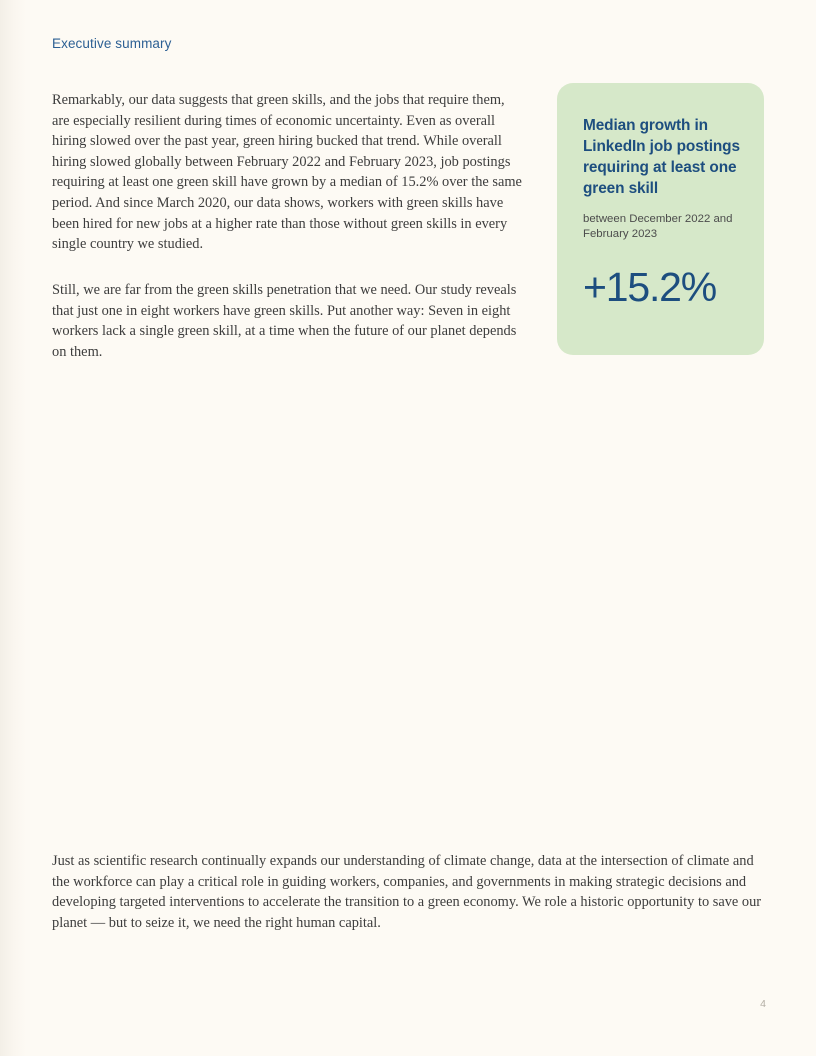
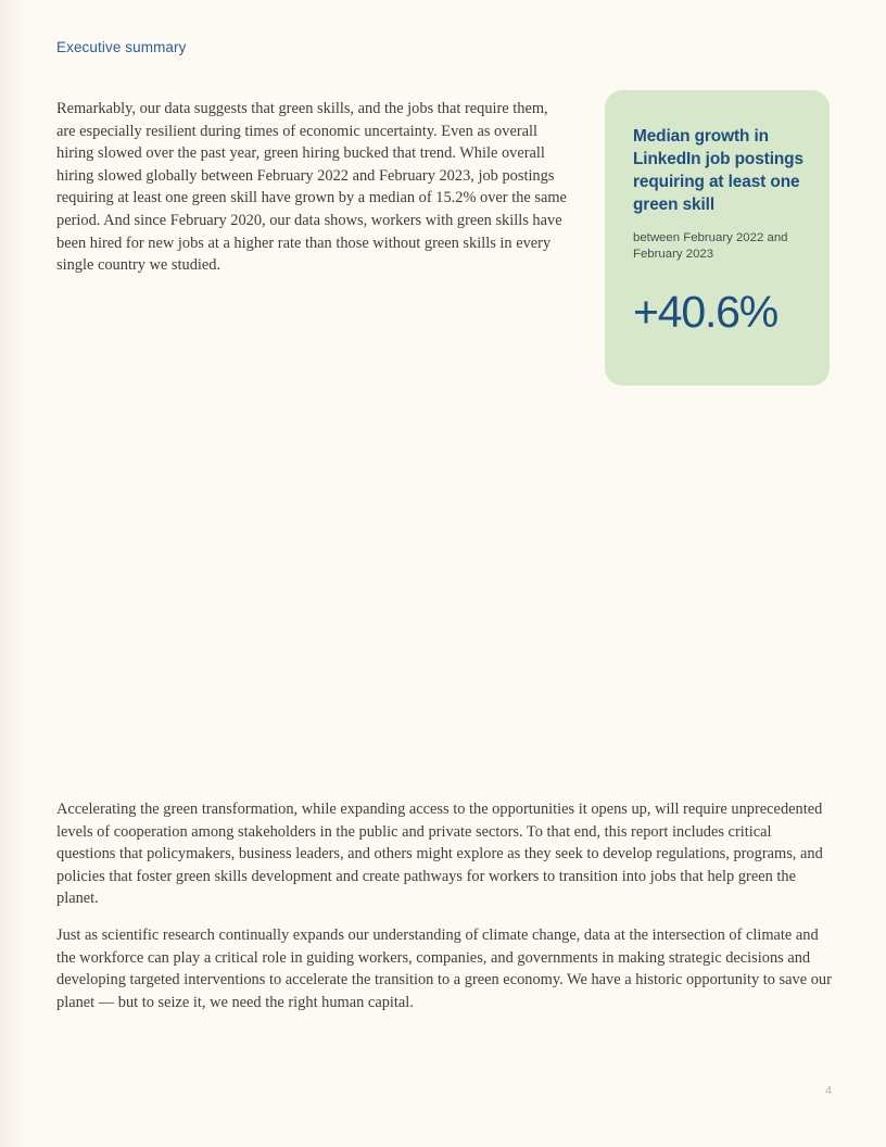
  Executive summary
- Remarkably, our data suggests that green skills, and the jobs that require them, are especially resilient during times of economic uncertainty. Even as overall hiring slowed over the past year, green hiring bucked that trend. While overall hiring slowed globally between February 2022 and February 2023, job postings requiring at least one green skill have grown by a median of 15.2% over the same period. And since March 2020, our data shows, workers with green skills have been hired for new jobs at a higher rate than those without green skills in every single country we studied.
+ Remarkably, our data suggests that green skills, and the jobs that require them, are especially resilient during times of economic uncertainty. Even as overall hiring slowed over the past year, green hiring bucked that trend. While overall hiring slowed globally between February 2022 and February 2023, job postings requiring at least one green skill have grown by a median of 15.2% over the same period. And since February 2020, our data shows, workers with green skills have been hired for new jobs at a higher rate than those without green skills in every single country we studied.
- Still, we are far from the green skills penetration that we need. Our study reveals that just one in eight workers have green skills. Put another way: Seven in eight workers lack a single green skill, at a time when the future of our planet depends on them.
  Median growth in LinkedIn job postings requiring at least one green skill
- between December 2022 and February 2023
+ between February 2022 and February 2023
- +15.2%
+ +40.6%
+ Accelerating the green transformation, while expanding access to the opportunities it opens up, will require unprecedented levels of cooperation among stakeholders in the public and private sectors. To that end, this report includes critical questions that policymakers, business leaders, and others might explore as they seek to develop regulations, programs, and policies that foster green skills development and create pathways for workers to transition into jobs that help green the planet.
- Just as scientific research continually expands our understanding of climate change, data at the intersection of climate and the workforce can play a critical role in guiding workers, companies, and governments in making strategic decisions and developing targeted interventions to accelerate the transition to a green economy. We role a historic opportunity to save our planet — but to seize it, we need the right human capital.
+ Just as scientific research continually expands our understanding of climate change, data at the intersection of climate and the workforce can play a critical role in guiding workers, companies, and governments in making strategic decisions and developing targeted interventions to accelerate the transition to a green economy. We have a historic opportunity to save our planet — but to seize it, we need the right human capital.
  4
